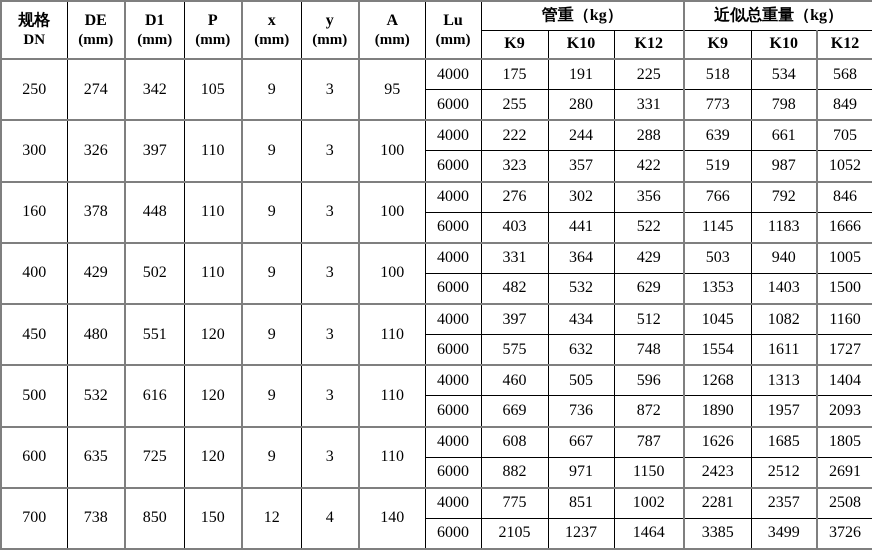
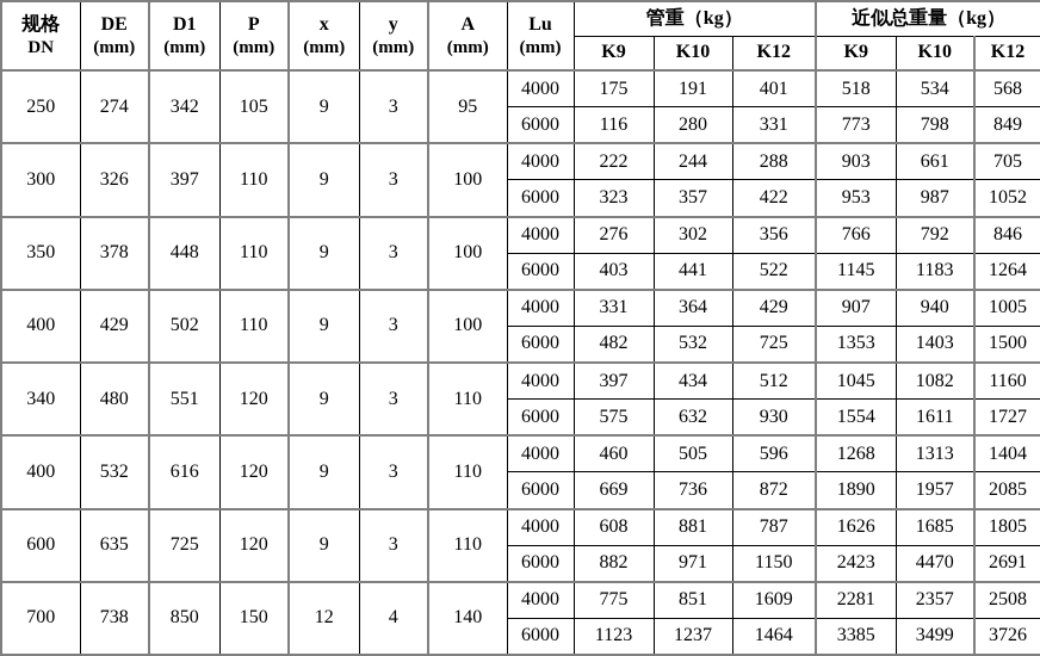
  规格 DN	DE (mm)	D1 (mm)	P (mm)	x (mm)	y (mm)	A (mm)	Lu (mm)	管重（kg）	近似总重量（kg）
  K9	K10	K12	K9	K10	K12
- 250	274	342	105	9	3	95	4000	175	191	225	518	534	568
+ 250	274	342	105	9	3	95	4000	175	191	401	518	534	568
- 6000	255	280	331	773	798	849
+ 6000	116	280	331	773	798	849
- 300	326	397	110	9	3	100	4000	222	244	288	639	661	705
+ 300	326	397	110	9	3	100	4000	222	244	288	903	661	705
- 6000	323	357	422	519	987	1052
+ 6000	323	357	422	953	987	1052
- 160	378	448	110	9	3	100	4000	276	302	356	766	792	846
+ 350	378	448	110	9	3	100	4000	276	302	356	766	792	846
- 6000	403	441	522	1145	1183	1666
+ 6000	403	441	522	1145	1183	1264
- 400	429	502	110	9	3	100	4000	331	364	429	503	940	1005
+ 400	429	502	110	9	3	100	4000	331	364	429	907	940	1005
- 6000	482	532	629	1353	1403	1500
+ 6000	482	532	725	1353	1403	1500
- 450	480	551	120	9	3	110	4000	397	434	512	1045	1082	1160
+ 340	480	551	120	9	3	110	4000	397	434	512	1045	1082	1160
- 6000	575	632	748	1554	1611	1727
+ 6000	575	632	930	1554	1611	1727
- 500	532	616	120	9	3	110	4000	460	505	596	1268	1313	1404
+ 400	532	616	120	9	3	110	4000	460	505	596	1268	1313	1404
- 6000	669	736	872	1890	1957	2093
+ 6000	669	736	872	1890	1957	2085
- 600	635	725	120	9	3	110	4000	608	667	787	1626	1685	1805
+ 600	635	725	120	9	3	110	4000	608	881	787	1626	1685	1805
- 6000	882	971	1150	2423	2512	2691
+ 6000	882	971	1150	2423	4470	2691
- 700	738	850	150	12	4	140	4000	775	851	1002	2281	2357	2508
+ 700	738	850	150	12	4	140	4000	775	851	1609	2281	2357	2508
- 6000	2105	1237	1464	3385	3499	3726
+ 6000	1123	1237	1464	3385	3499	3726
